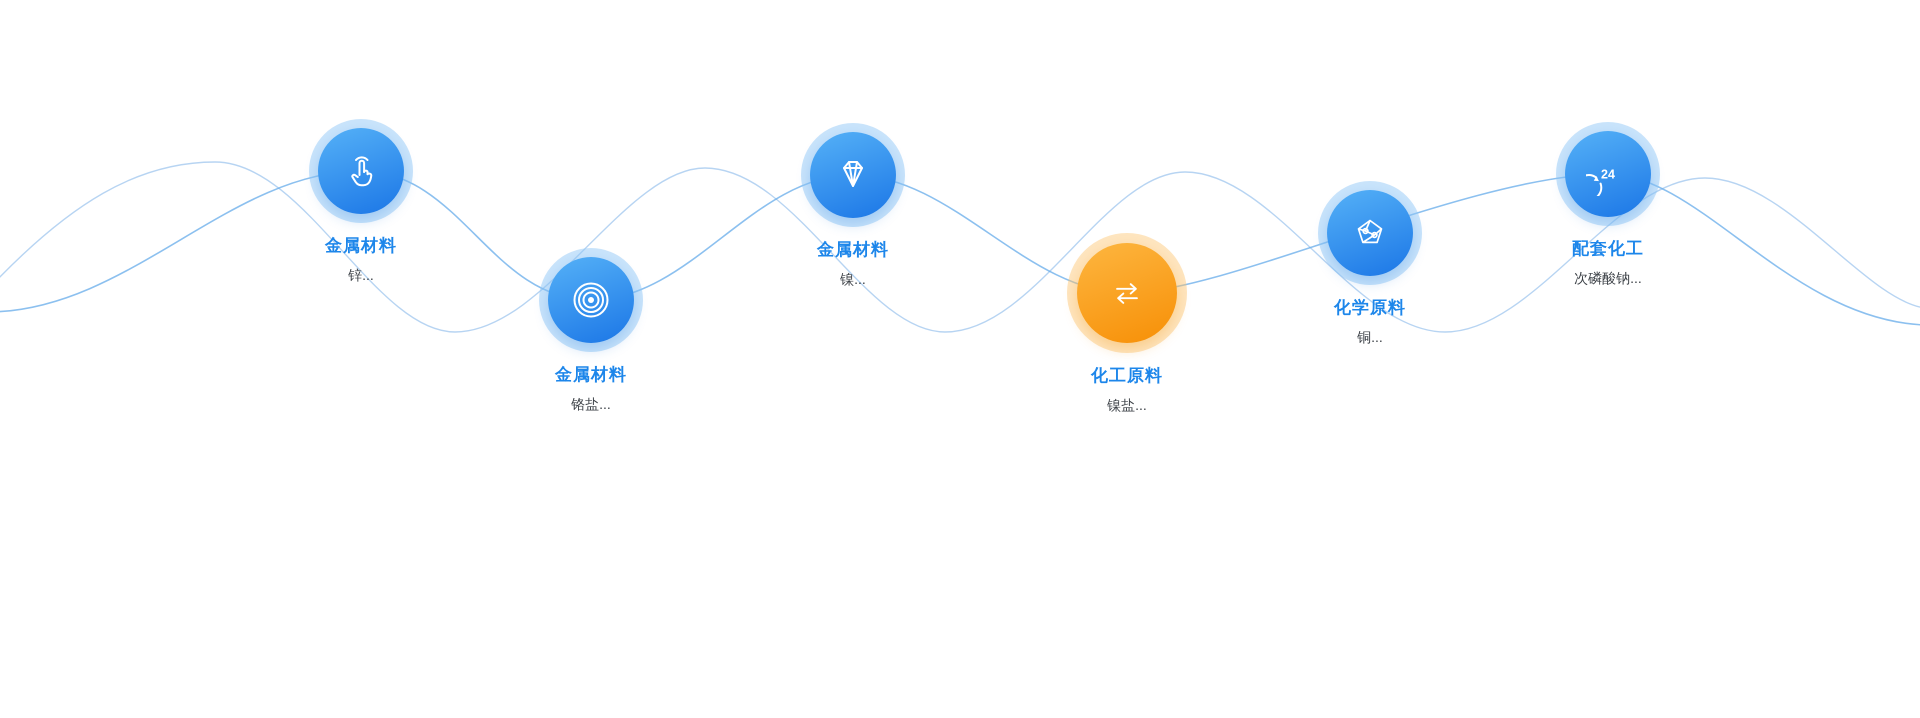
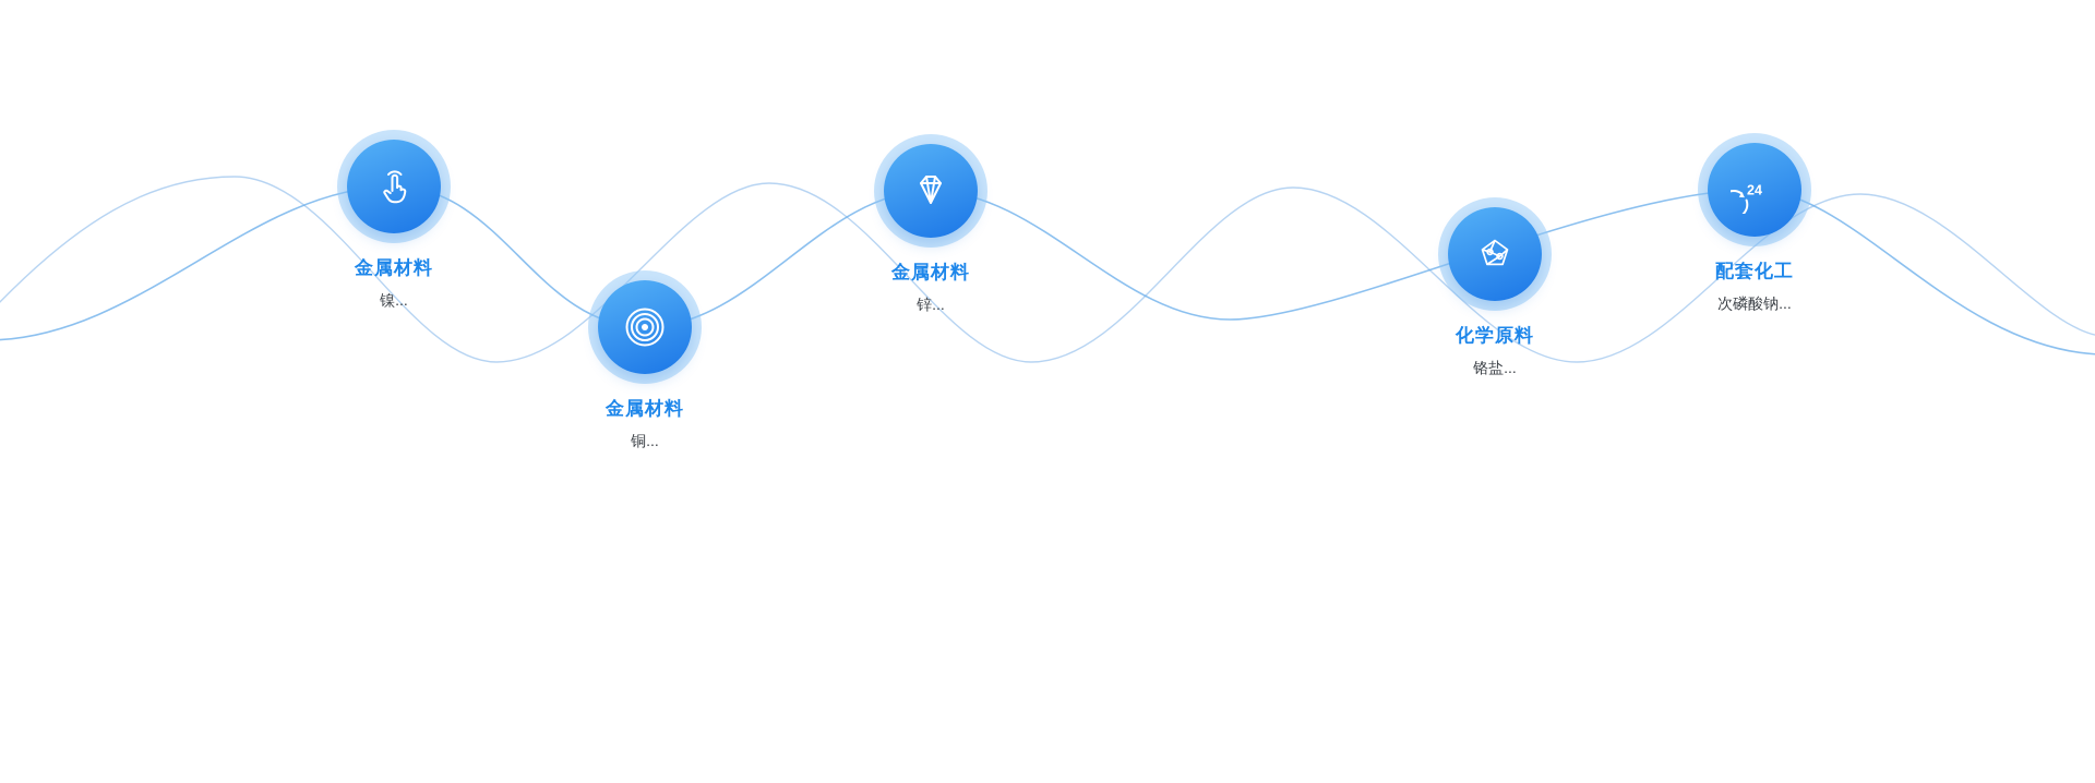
  金属材料
- 锌...
+ 镍...
  金属材料
- 铬盐...
+ 铜...
  金属材料
- 镍...
+ 锌...
- 化工原料
- 镍盐...
  化学原料
- 铜...
+ 铬盐...
  24
  配套化工
  次磷酸钠...
